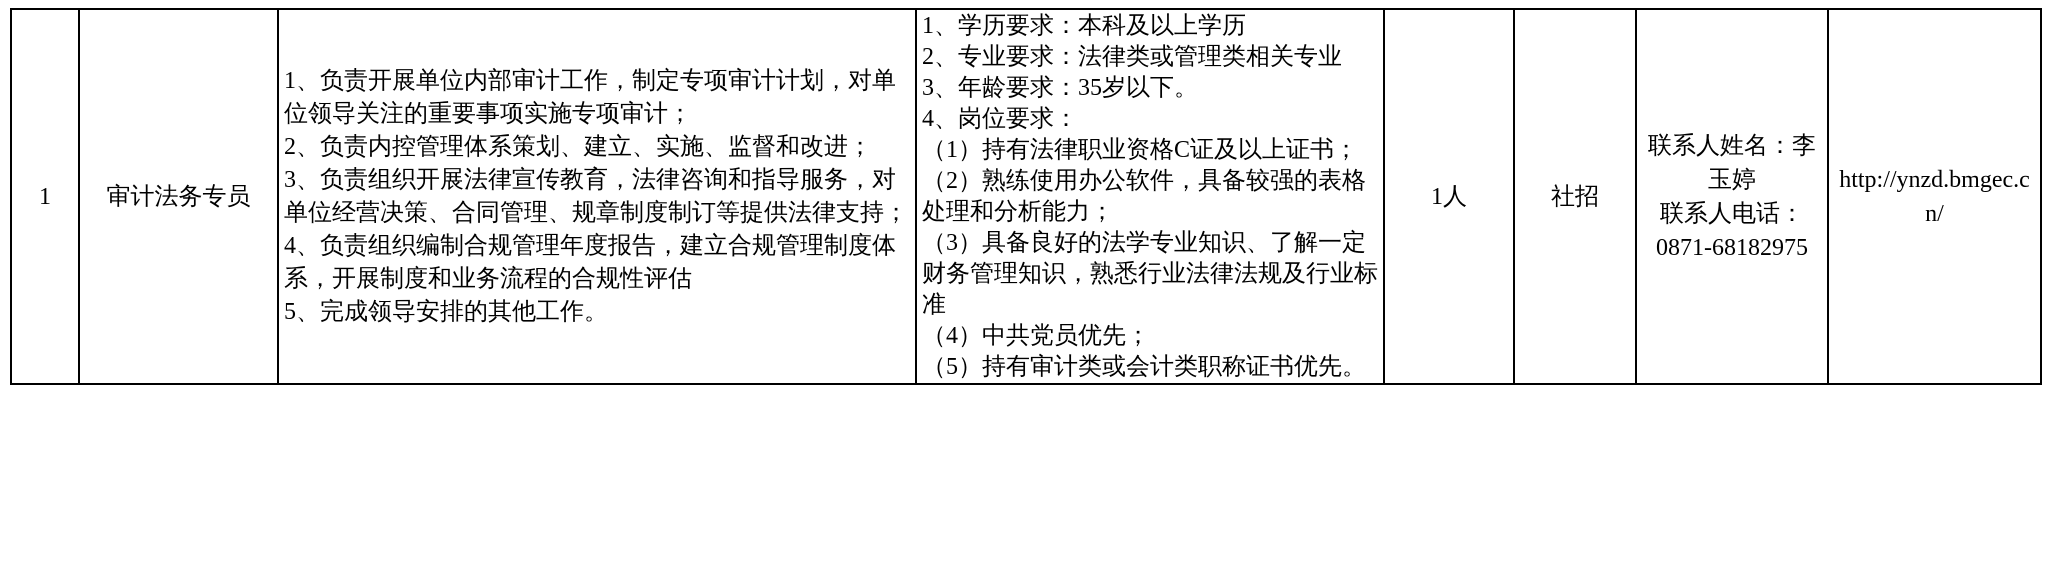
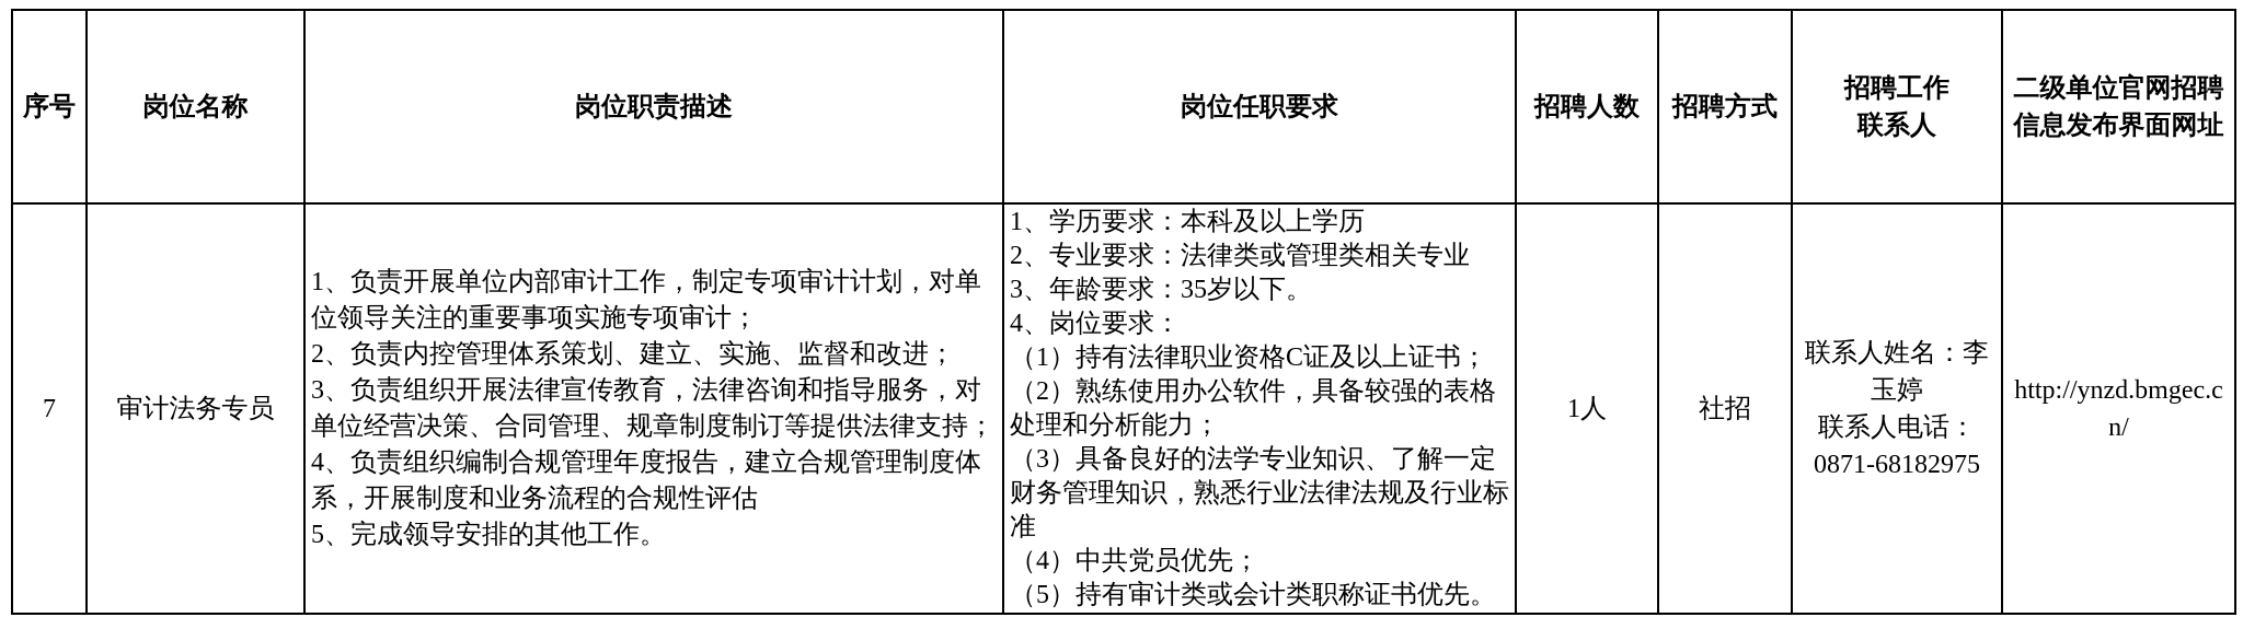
+ 序号	岗位名称	岗位职责描述	岗位任职要求	招聘人数	招聘方式	招聘工作 联系人	二级单位官网招聘 信息发布界面网址
- 1	审计法务专员	1、负责开展单位内部审计工作，制定专项审计计划，对单位领导关注的重要事项实施专项审计； 2、负责内控管理体系策划、建立、实施、监督和改进； 3、负责组织开展法律宣传教育，法律咨询和指导服务，对单位经营决策、合同管理、规章制度制订等提供法律支持； 4、负责组织编制合规管理年度报告，建立合规管理制度体系，开展制度和业务流程的合规性评估 5、完成领导安排的其他工作。	1、学历要求：本科及以上学历 2、专业要求：法律类或管理类相关专业 3、年龄要求：35岁以下。 4、岗位要求： （1）持有法律职业资格C证及以上证书； （2）熟练使用办公软件，具备较强的表格处理和分析能力； （3）具备良好的法学专业知识、了解一定财务管理知识，熟悉行业法律法规及行业标准 （4）中共党员优先； （5）持有审计类或会计类职称证书优先。	1人	社招	联系人姓名：李玉婷 联系人电话：0871-68182975	http://ynzd.bmgec.cn/
+ 7	审计法务专员	1、负责开展单位内部审计工作，制定专项审计计划，对单位领导关注的重要事项实施专项审计； 2、负责内控管理体系策划、建立、实施、监督和改进； 3、负责组织开展法律宣传教育，法律咨询和指导服务，对单位经营决策、合同管理、规章制度制订等提供法律支持； 4、负责组织编制合规管理年度报告，建立合规管理制度体系，开展制度和业务流程的合规性评估 5、完成领导安排的其他工作。	1、学历要求：本科及以上学历 2、专业要求：法律类或管理类相关专业 3、年龄要求：35岁以下。 4、岗位要求： （1）持有法律职业资格C证及以上证书； （2）熟练使用办公软件，具备较强的表格处理和分析能力； （3）具备良好的法学专业知识、了解一定财务管理知识，熟悉行业法律法规及行业标准 （4）中共党员优先； （5）持有审计类或会计类职称证书优先。	1人	社招	联系人姓名：李玉婷 联系人电话：0871-68182975	http://ynzd.bmgec.cn/
